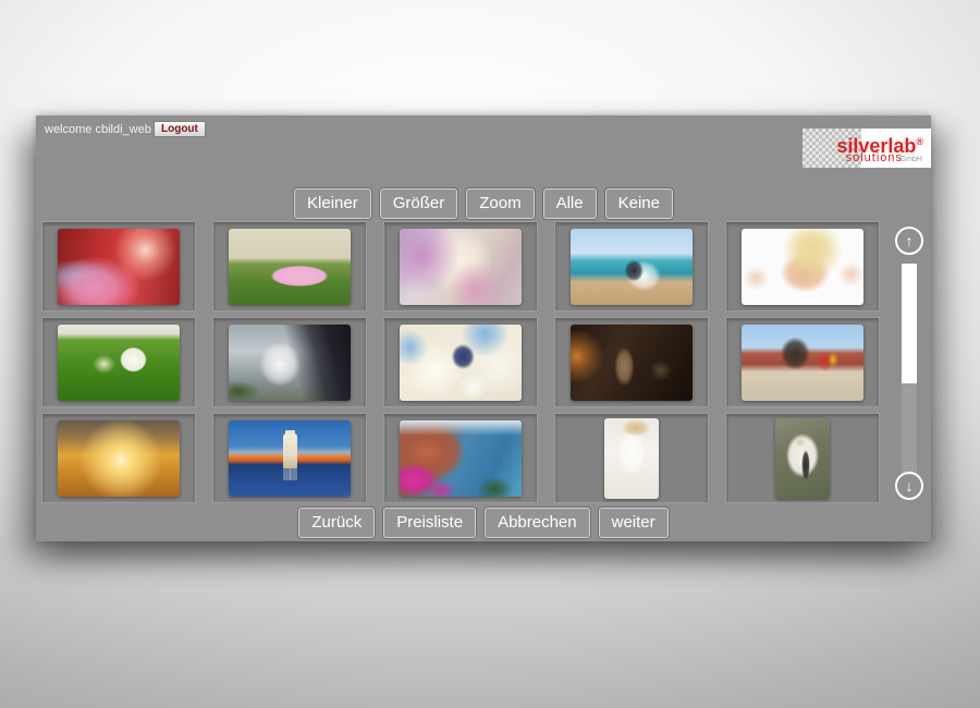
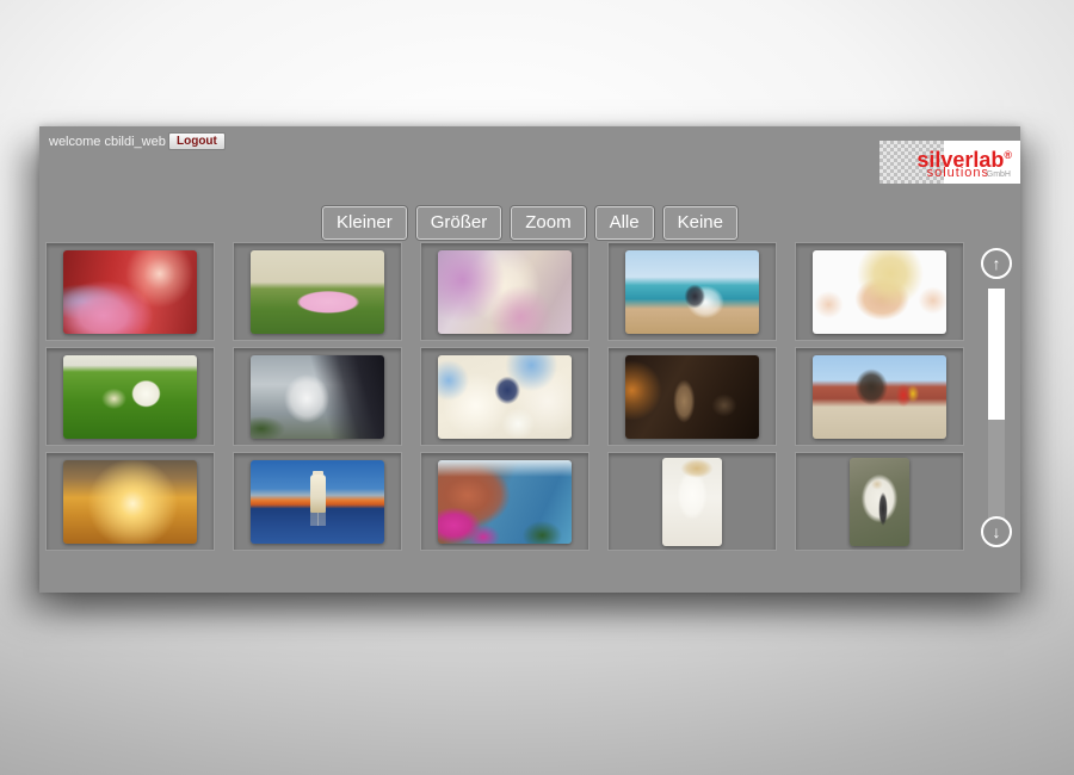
  welcome cbildi_web
  Logout
  silverlab®
  solutions
  Kleiner
  Größer
  Zoom
  Alle
  Keine
  ↑
  ↓
- Zurück
- Preisliste
- Abbrechen
- weiter
